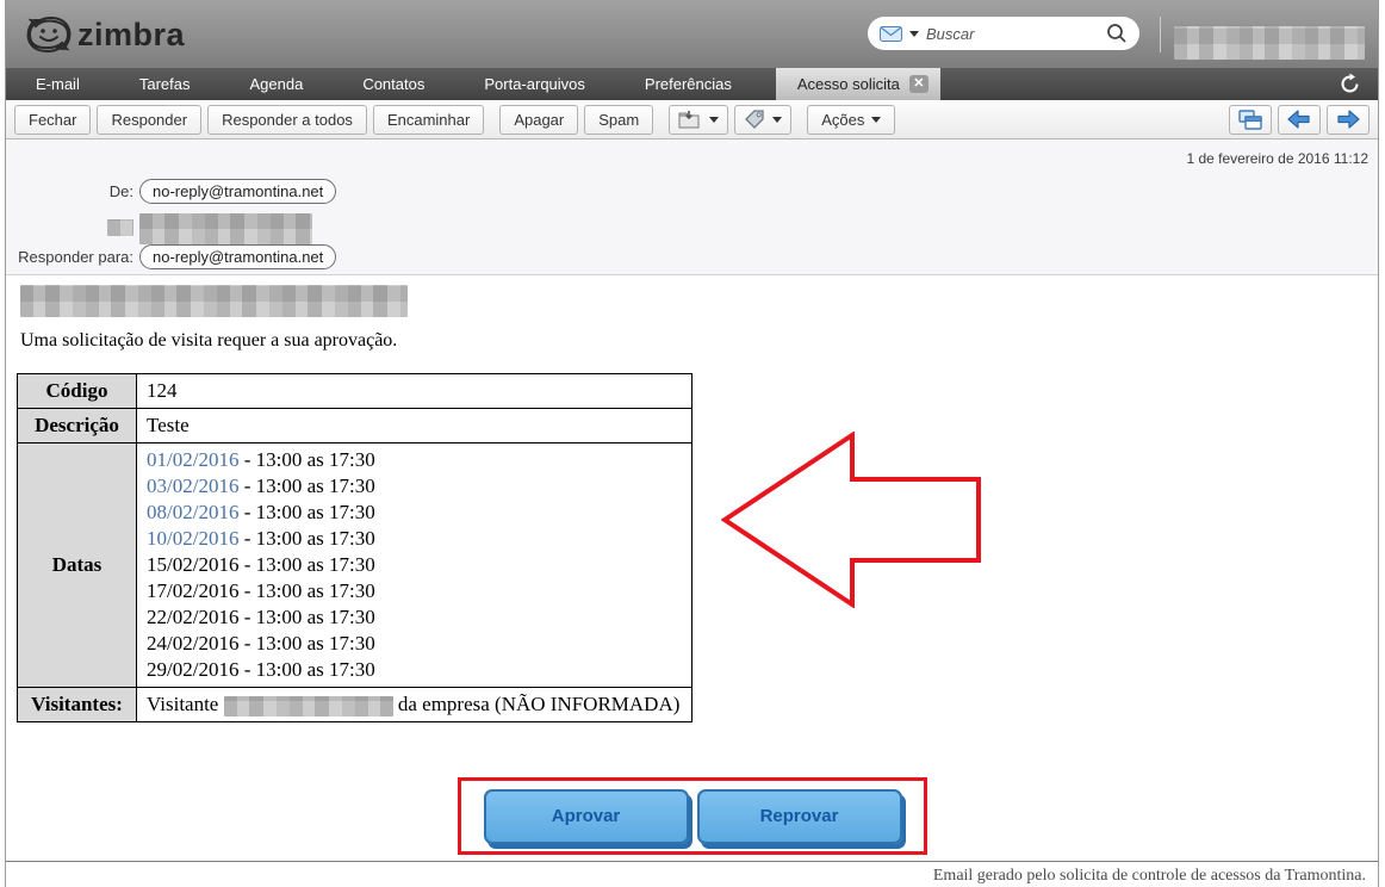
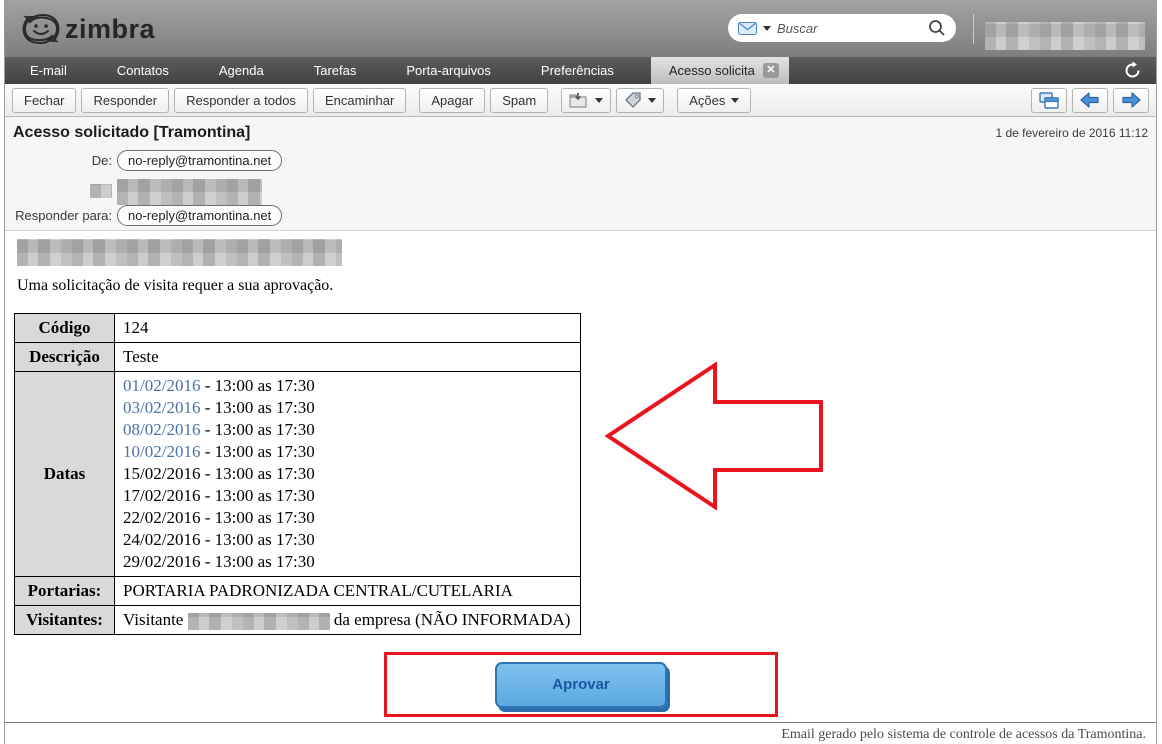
  zimbra
  Buscar
  E-mail
- Tarefas
+ Contatos
  Agenda
- Contatos
+ Tarefas
  Porta-arquivos
  Preferências
  Acesso solicita
  ✕
  Fechar
  Responder
  Responder a todos
  Encaminhar
  Apagar
  Spam
  Ações
+ Acesso solicitado [Tramontina]
  1 de fevereiro de 2016 11:12
  De:
  no-reply@tramontina.net
  Responder para:
  no-reply@tramontina.net
  Uma solicitação de visita requer a sua aprovação.
  Código	124
  Descrição	Teste
  Datas	01/02/2016 - 13:00 as 17:30 03/02/2016 - 13:00 as 17:30 08/02/2016 - 13:00 as 17:30 10/02/2016 - 13:00 as 17:30 15/02/2016 - 13:00 as 17:30 17/02/2016 - 13:00 as 17:30 22/02/2016 - 13:00 as 17:30 24/02/2016 - 13:00 as 17:30 29/02/2016 - 13:00 as 17:30
+ Portarias:	PORTARIA PADRONIZADA CENTRAL/CUTELARIA
  Visitantes:	Visitante da empresa (NÃO INFORMADA)
  Aprovar
- Reprovar
- Email gerado pelo solicita de controle de acessos da Tramontina.
+ Email gerado pelo sistema de controle de acessos da Tramontina.
